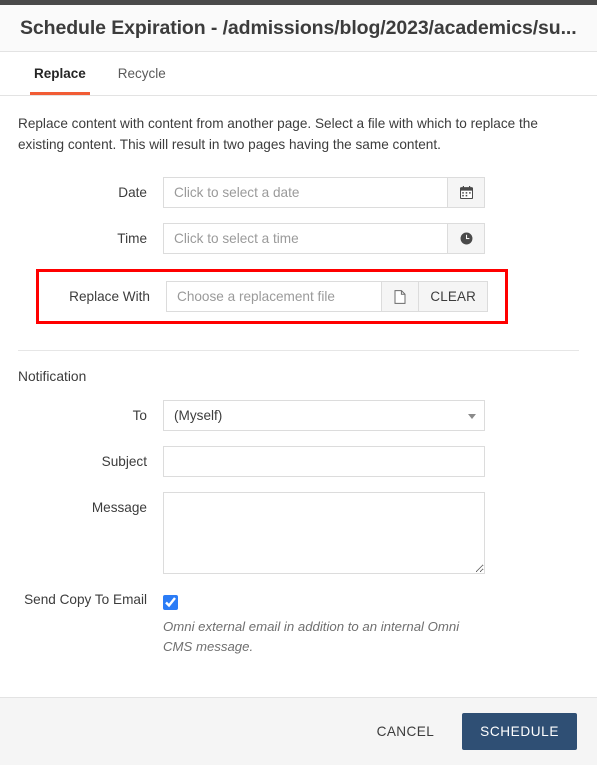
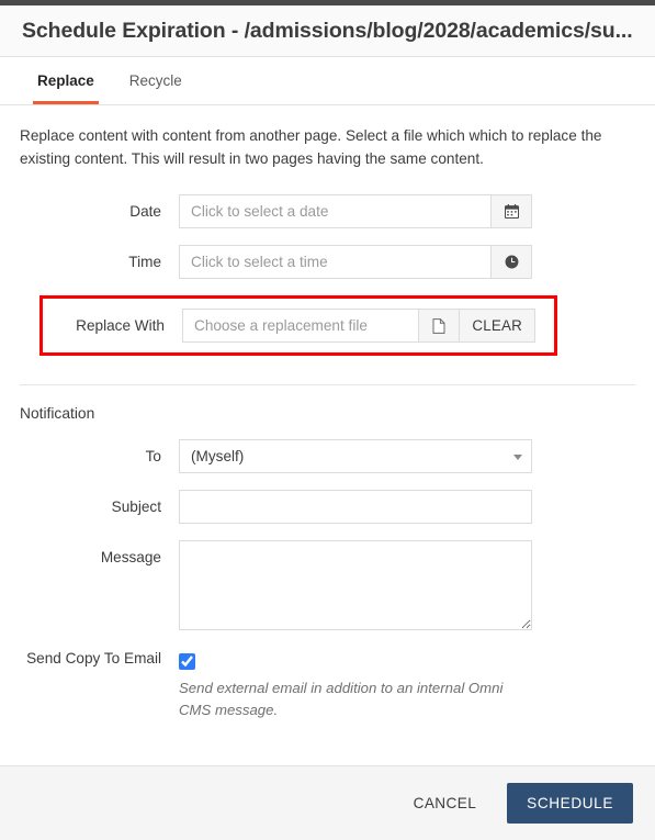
- Schedule Expiration - /admissions/blog/2023/academics/su...
+ Schedule Expiration - /admissions/blog/2028/academics/su...
  Replace
  Recycle
- Replace content with content from another page. Select a file with which to replace the existing content. This will result in two pages having the same content.
+ Replace content with content from another page. Select a file which which to replace the existing content. This will result in two pages having the same content.
  Date
  Click to select a date
  Time
  Click to select a time
  Replace With
  Choose a replacement file
  CLEAR
  Notification
  To
  (Myself)
  Subject
  Message
  Send Copy To Email
- Omni external email in addition to an internal Omni CMS message.
+ Send external email in addition to an internal Omni CMS message.
  CANCEL
  SCHEDULE
